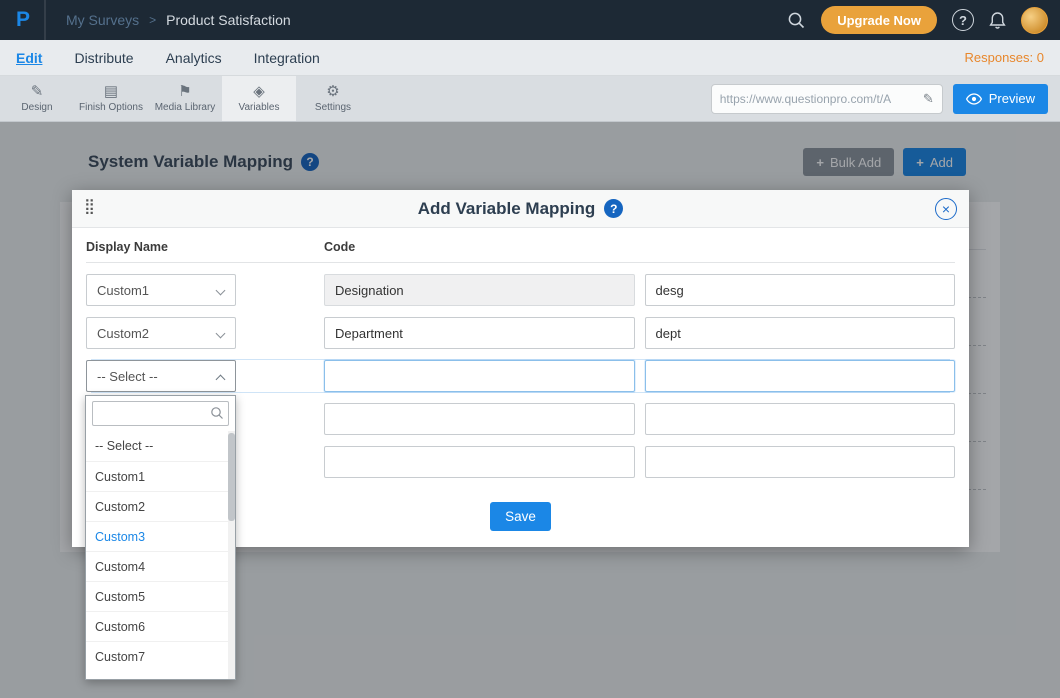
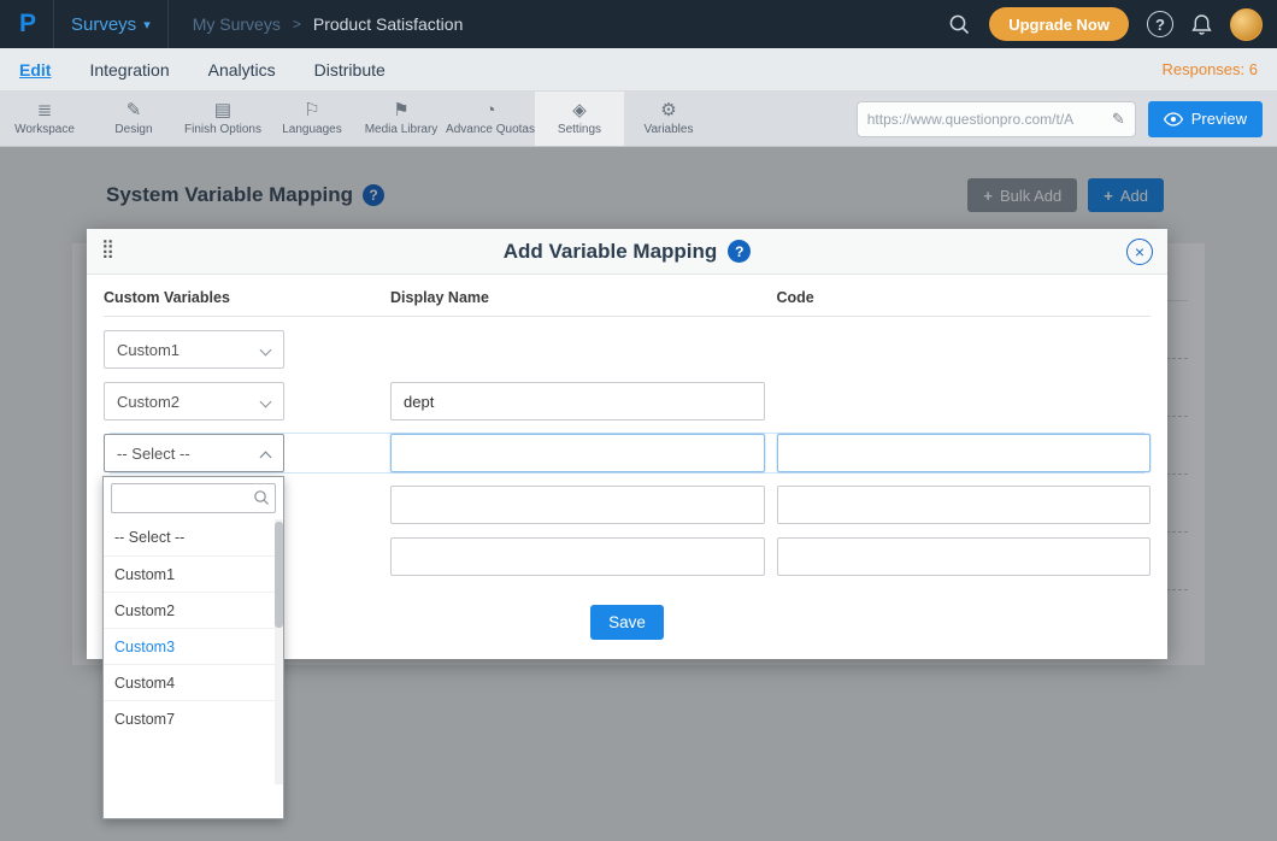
  P
+ Surveys
+ ▾
  My Surveys
  >
  Product Satisfaction
  Upgrade Now
  ?
  Edit
- Distribute
+ Integration
  Analytics
- Integration
+ Distribute
- Responses: 0
+ Responses: 6
+ ≣
+ Workspace
  ✎
  Design
  ▤
  Finish Options
+ ⚐
+ Languages
  ⚑
  Media Library
+ ◔
+ Advance Quotas
  ◈
- Variables
+ Settings
  ⚙
- Settings
+ Variables
  https://www.questionpro.com/t/A
  ✎
  Preview
  System Variable Mapping
  ?
  +
  Bulk Add
  +
  Add
  ⣿
  Add Variable Mapping
  ?
  ×
+ Custom Variables
  Display Name
  Code
  Custom1
- Designation
- desg
  Custom2
- Department
  dept
  -- Select --
  Save
  -- Select --
  Custom1
  Custom2
  Custom3
  Custom4
- Custom5
- Custom6
  Custom7
